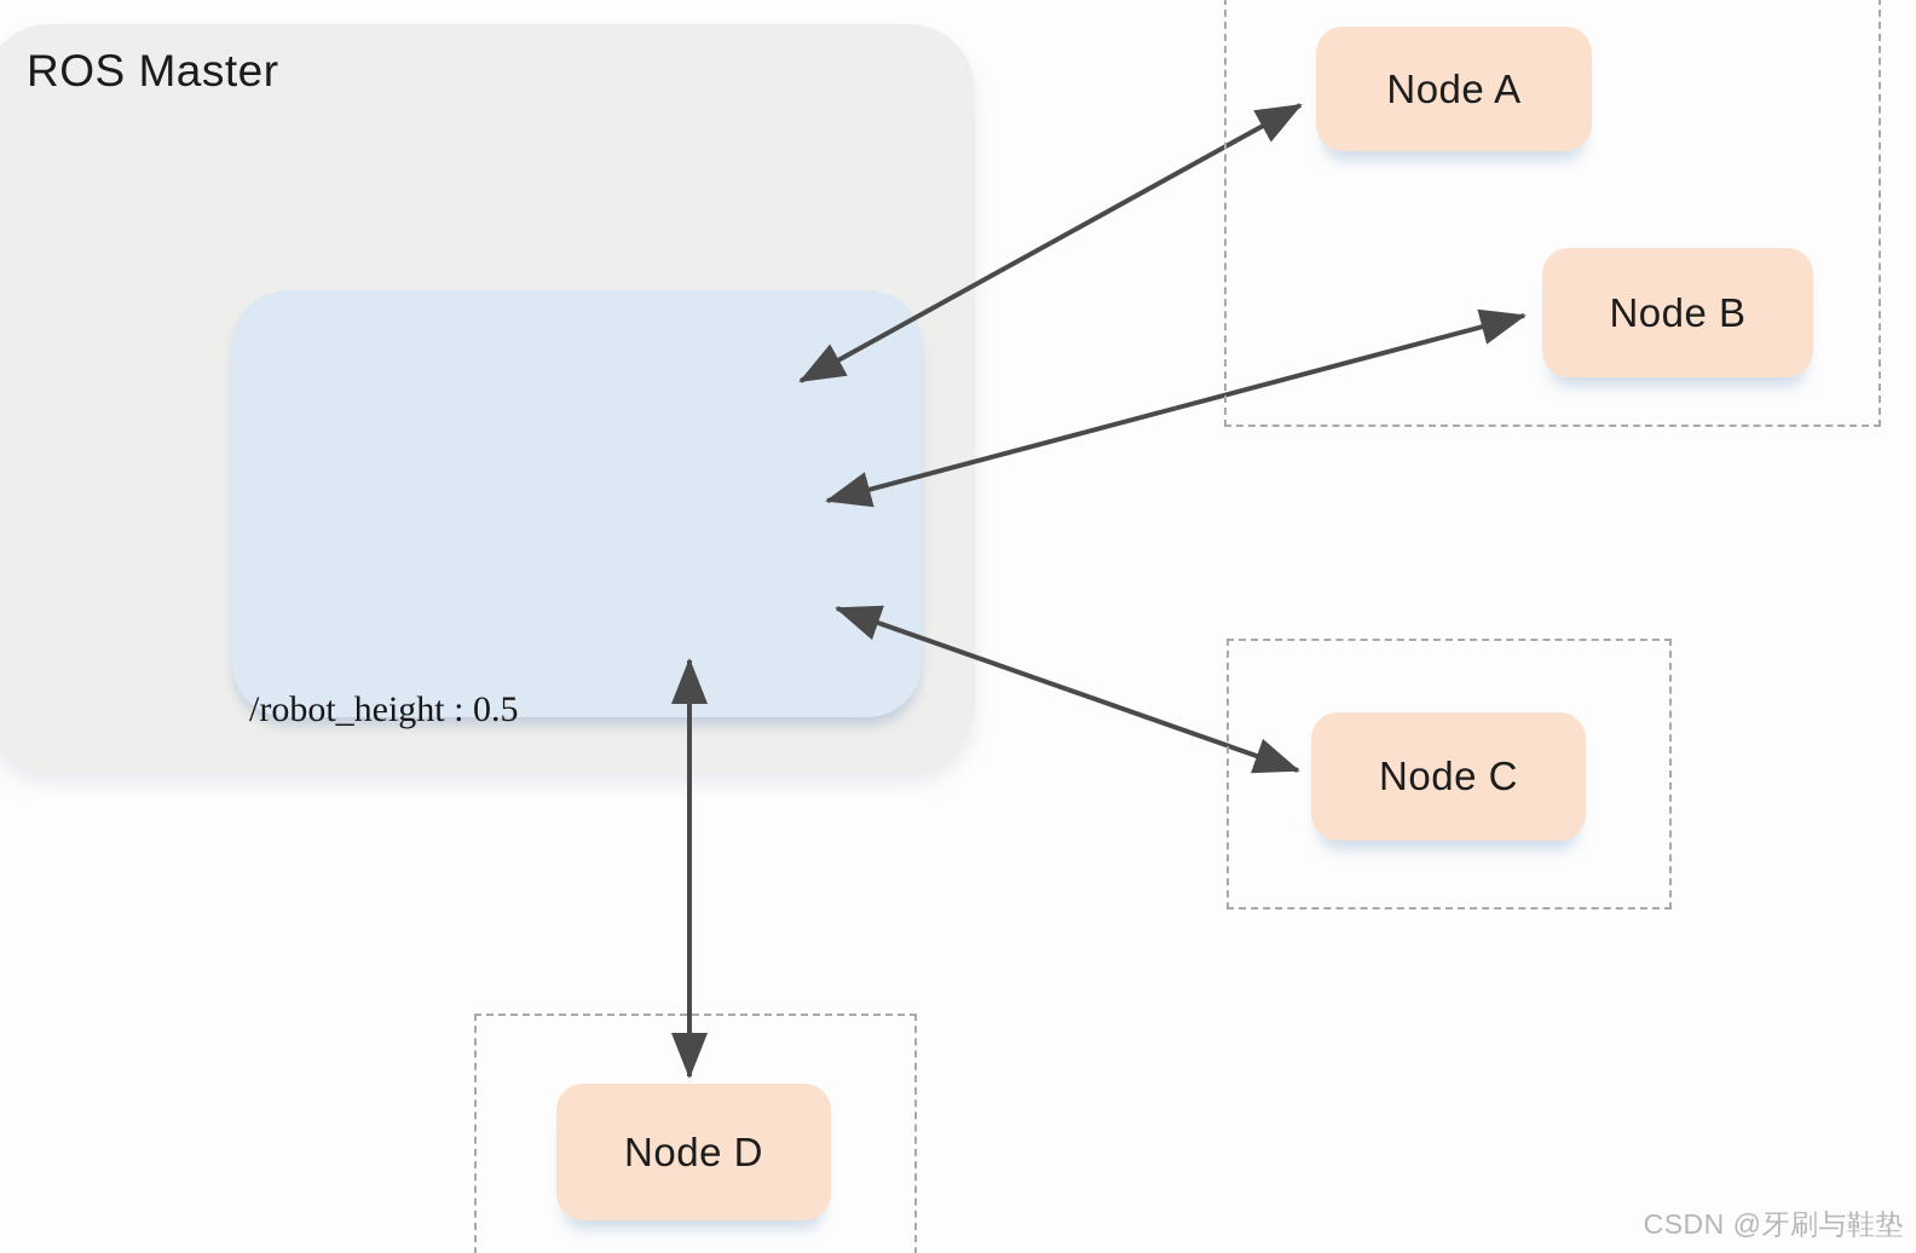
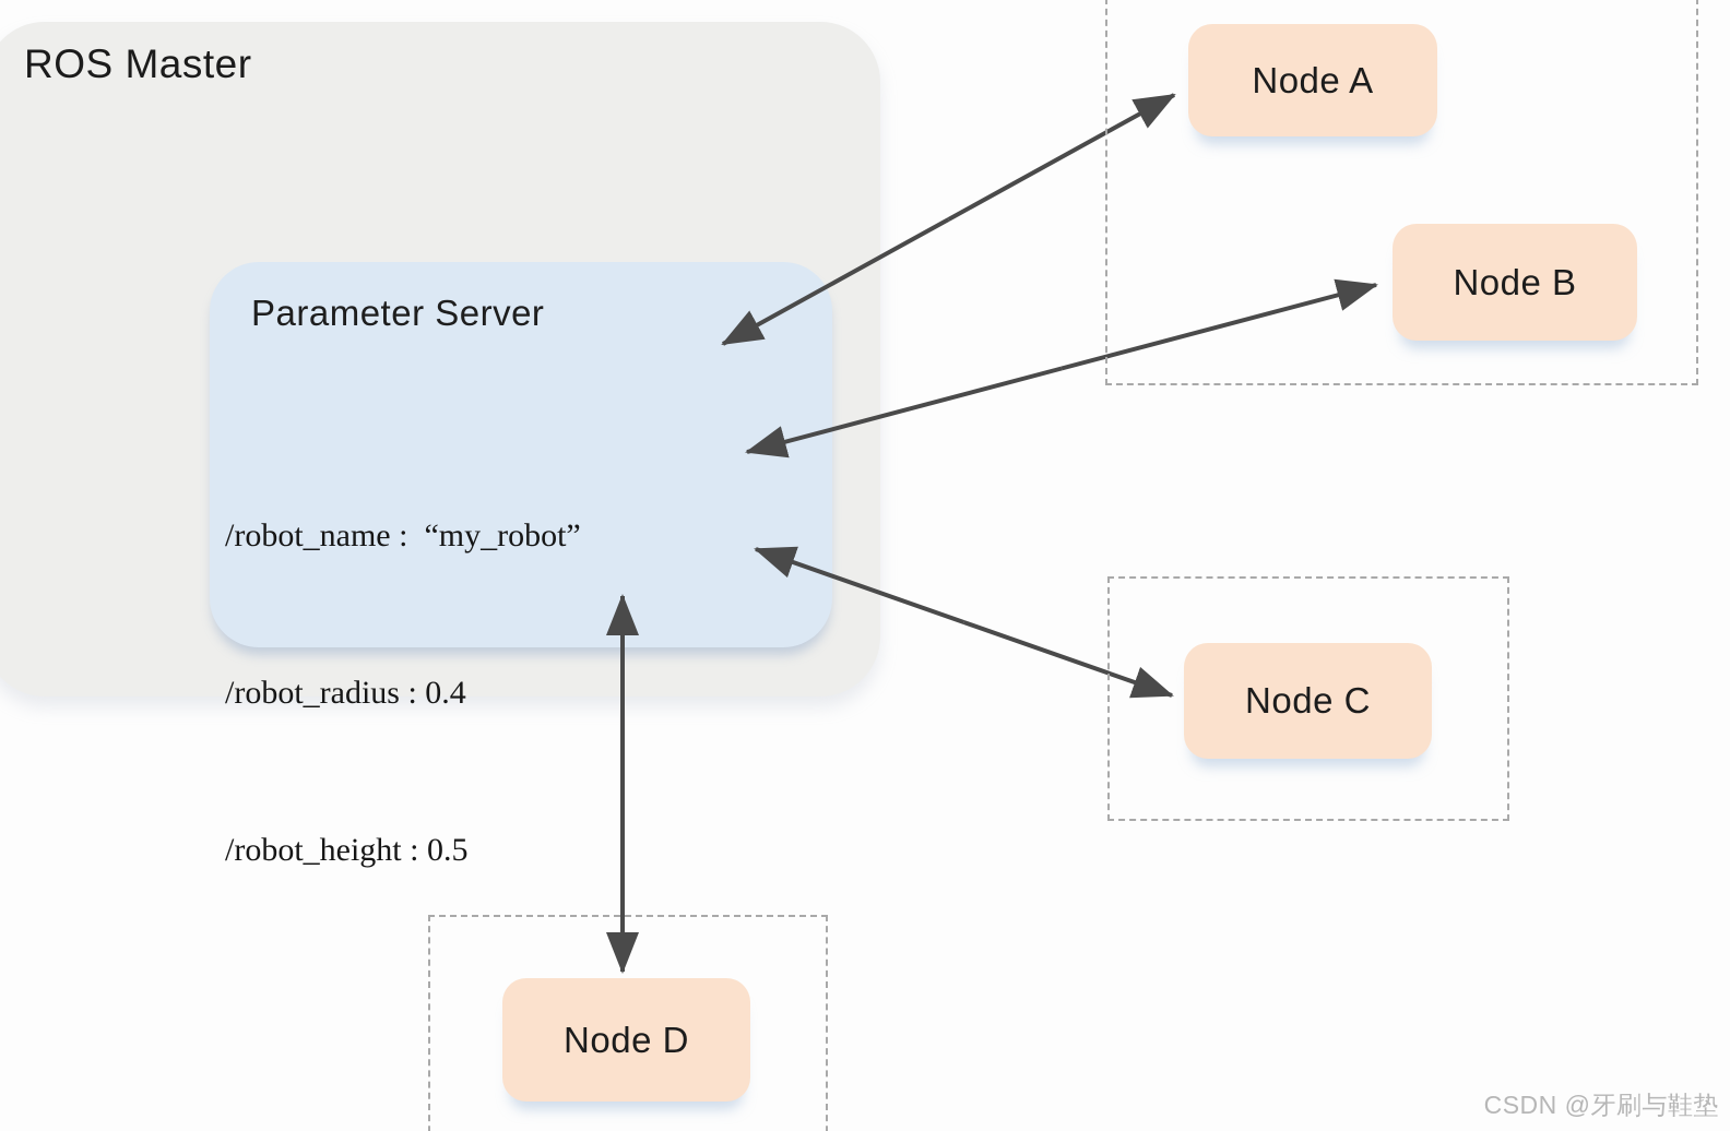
  ROS Master
+ Parameter Server
+ /robot_name : “my_robot”
+ /robot_radius : 0.4
  /robot_height : 0.5
  Node A
  Node B
  Node C
  Node D
  CSDN @牙刷与鞋垫
